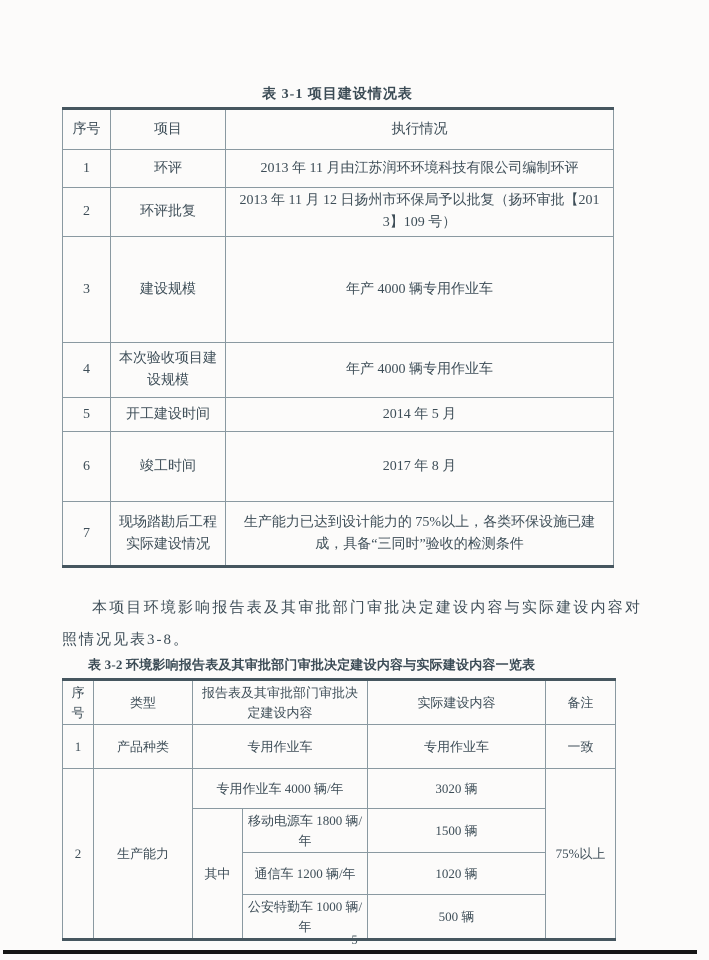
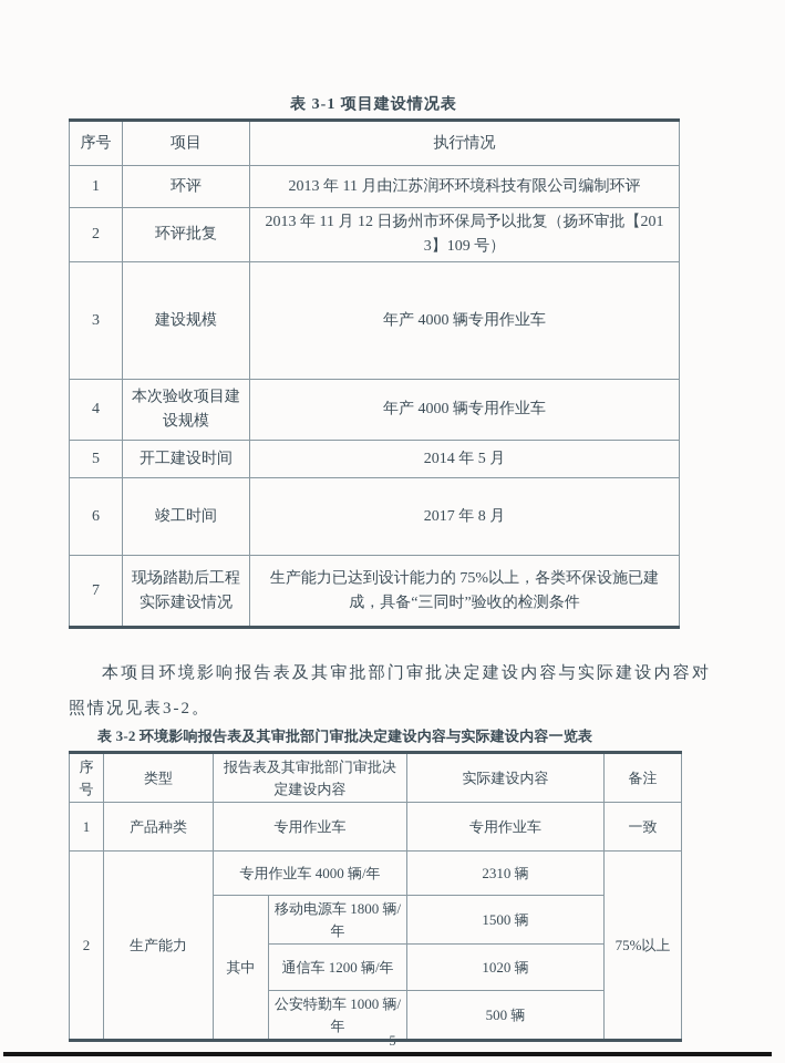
  表 3-1 项目建设情况表
  序号	项目	执行情况
  1	环评	2013 年 11 月由江苏润环环境科技有限公司编制环评
  2	环评批复	2013 年 11 月 12 日扬州市环保局予以批复（扬环审批【2013】109 号）
  3	建设规模	年产 4000 辆专用作业车
  4	本次验收项目建设规模	年产 4000 辆专用作业车
  5	开工建设时间	2014 年 5 月
  6	竣工时间	2017 年 8 月
  7	现场踏勘后工程实际建设情况	生产能力已达到设计能力的 75%以上，各类环保设施已建成，具备“三同时”验收的检测条件
- 本项目环境影响报告表及其审批部门审批决定建设内容与实际建设内容对照情况见表3-8。
+ 本项目环境影响报告表及其审批部门审批决定建设内容与实际建设内容对照情况见表3-2。
  表 3-2 环境影响报告表及其审批部门审批决定建设内容与实际建设内容一览表
  序号	类型	报告表及其审批部门审批决定建设内容	实际建设内容	备注
  1	产品种类	专用作业车	专用作业车	一致
- 2	生产能力	专用作业车 4000 辆/年	3020 辆	75%以上
+ 2	生产能力	专用作业车 4000 辆/年	2310 辆	75%以上
  其中	移动电源车 1800 辆/年	1500 辆
  通信车 1200 辆/年	1020 辆
  公安特勤车 1000 辆/年	500 辆
  5
